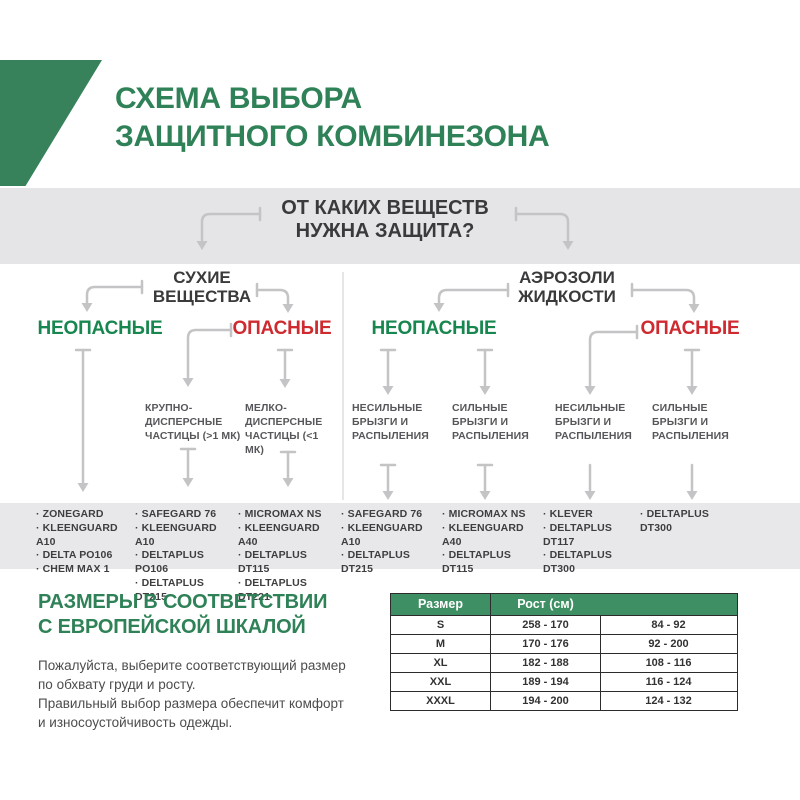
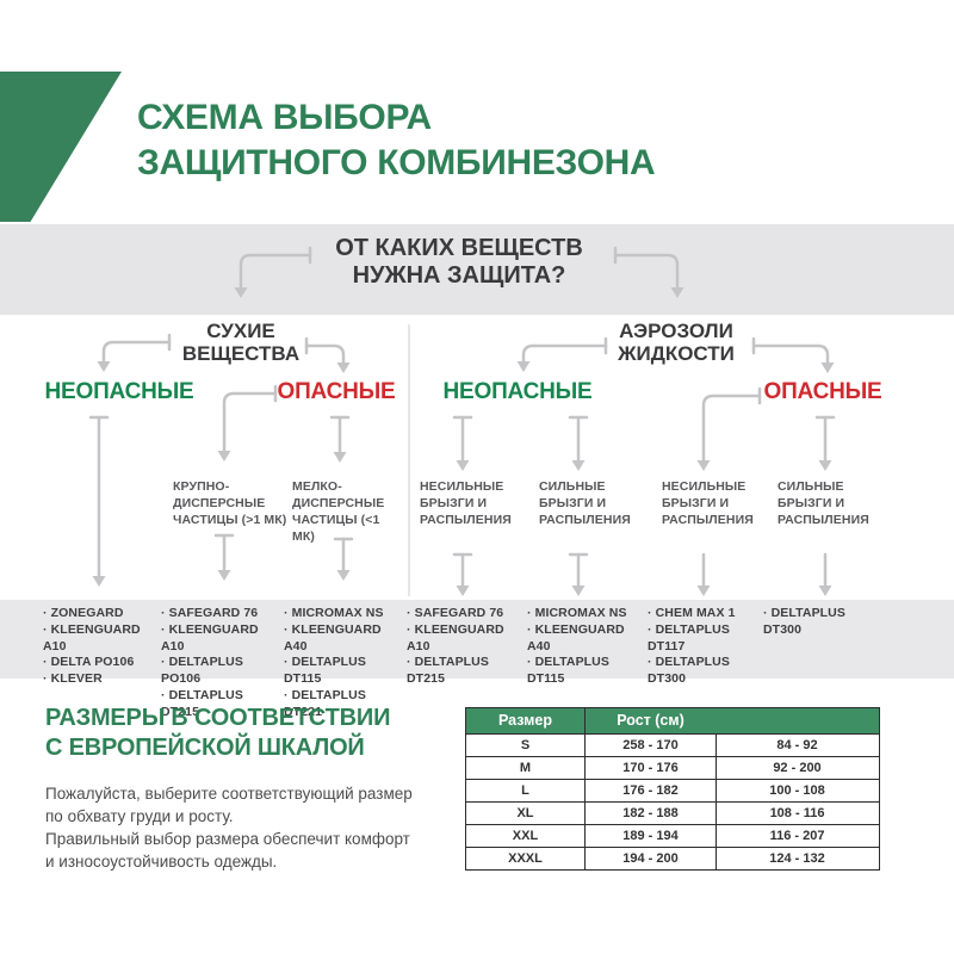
  СХЕМА ВЫБОРА
  ЗАЩИТНОГО КОМБИНЕЗОНА
  ОТ КАКИХ ВЕЩЕСТВ
  НУЖНА ЗАЩИТА?
  СУХИЕ
  ВЕЩЕСТВА
  АЭРОЗОЛИ
  ЖИДКОСТИ
  НЕОПАСНЫЕ
  ОПАСНЫЕ
  НЕОПАСНЫЕ
  ОПАСНЫЕ
  КРУПНО-
  ДИСПЕРСНЫЕ
  ЧАСТИЦЫ (>1 МК)
  МЕЛКО-
  ДИСПЕРСНЫЕ
  ЧАСТИЦЫ (<1
  МК)
  НЕСИЛЬНЫЕ
  БРЫЗГИ И
  РАСПЫЛЕНИЯ
  СИЛЬНЫЕ
  БРЫЗГИ И
  РАСПЫЛЕНИЯ
  НЕСИЛЬНЫЕ
  БРЫЗГИ И
  РАСПЫЛЕНИЯ
  СИЛЬНЫЕ
  БРЫЗГИ И
  РАСПЫЛЕНИЯ
  ZONEGARD
  KLEENGUARD A10
  DELTA PO106
- CHEM MAX 1
+ KLEVER
  SAFEGARD 76
  KLEENGUARD A10
  DELTAPLUS PO106
  DELTAPLUS DT215
  MICROMAX NS
  KLEENGUARD A40
  DELTAPLUS DT115
  DELTAPLUS DT221
  SAFEGARD 76
  KLEENGUARD A10
  DELTAPLUS DT215
  MICROMAX NS
  KLEENGUARD A40
  DELTAPLUS DT115
- KLEVER
+ CHEM MAX 1
  DELTAPLUS DT117
  DELTAPLUS DT300
  DELTAPLUS DT300
  РАЗМЕРЫ В СООТВЕТСТВИИ
  С ЕВРОПЕЙСКОЙ ШКАЛОЙ
  Пожалуйста, выберите соответствующий размер
  по обхвату груди и росту.
  Правильный выбор размера обеспечит комфорт
  и износоустойчивость одежды.
  Размер
  Рост (см)
  S
  258 - 170
  84 - 92
  M
  170 - 176
  92 - 200
+ L
+ 176 - 182
+ 100 - 108
  XL
  182 - 188
  108 - 116
  XXL
  189 - 194
- 116 - 124
+ 116 - 207
  XXXL
  194 - 200
  124 - 132
